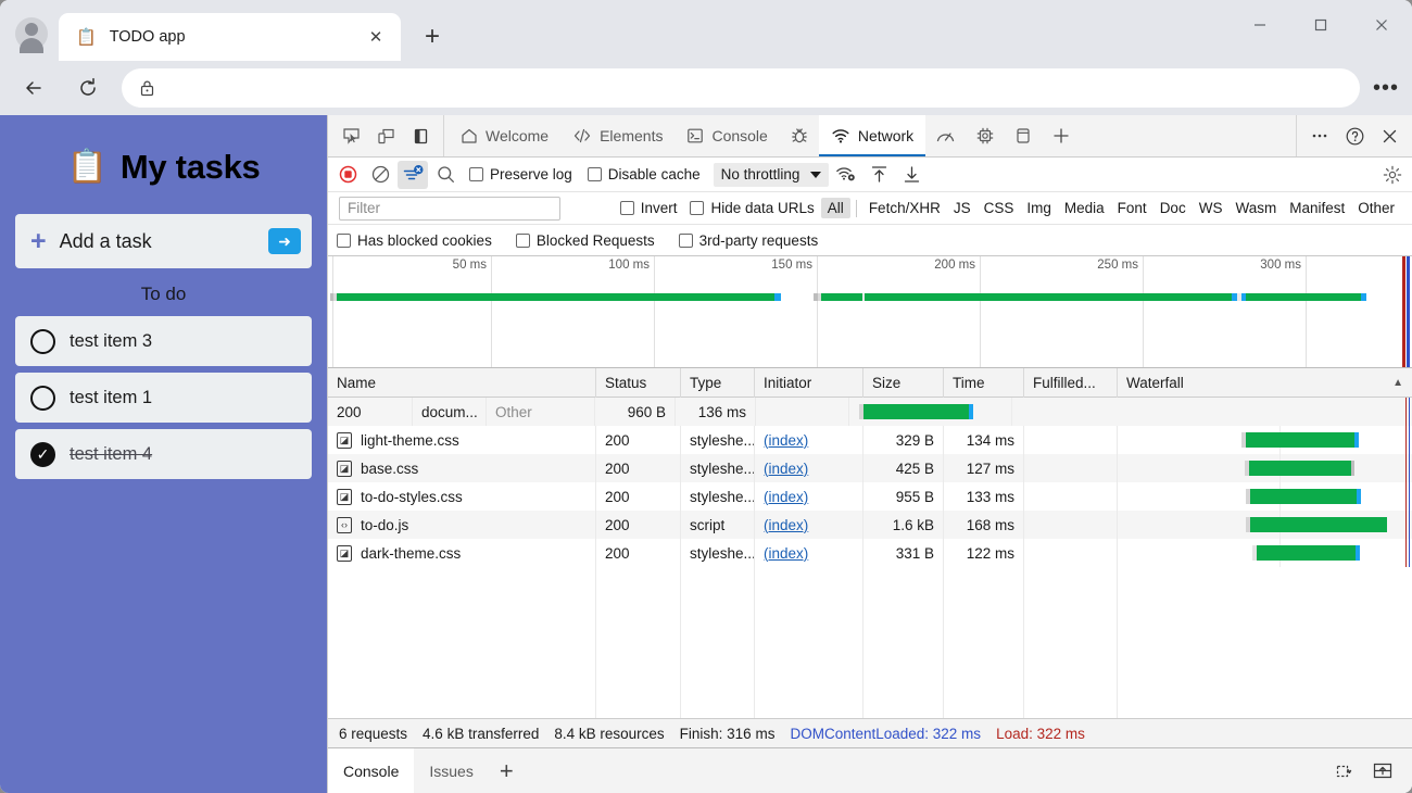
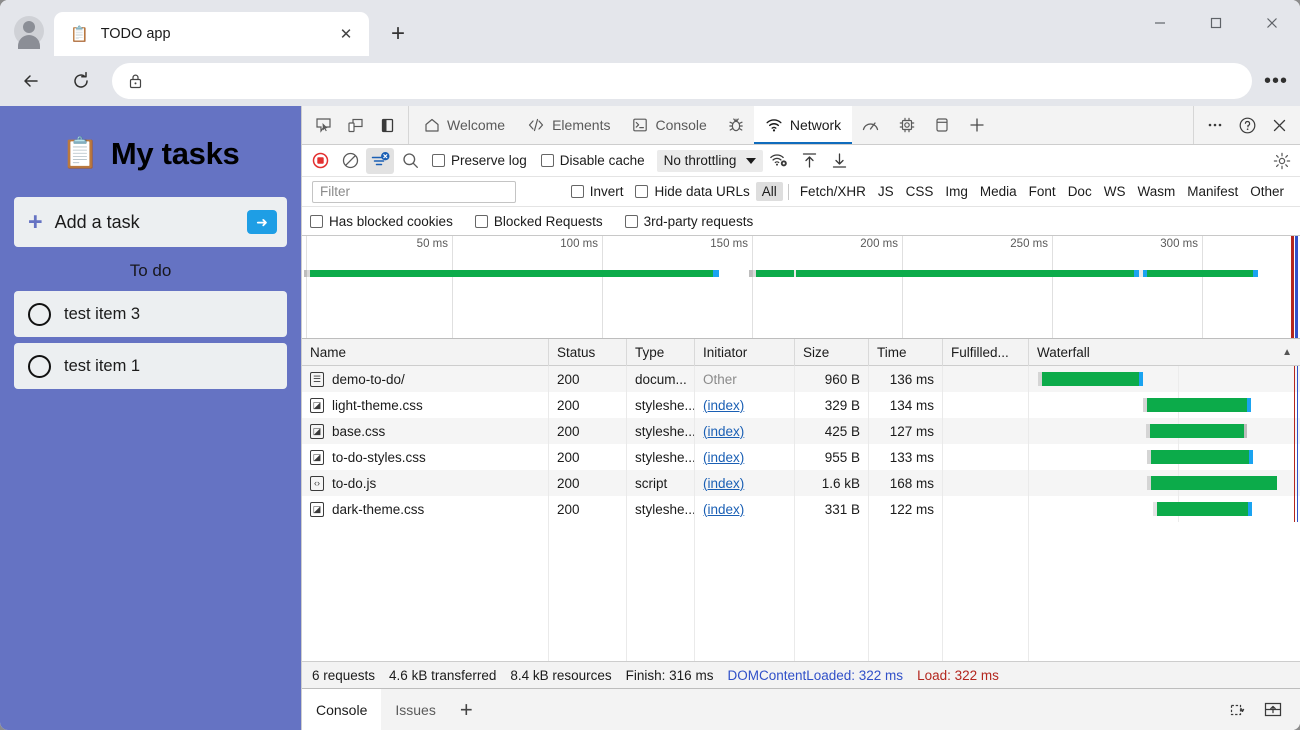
  📋
  TODO app
  ✕
  +
  •••
  📋
  My tasks
  +
  Add a task
  ➜
  To do
  test item 3
  test item 1
- ✓
- test item 4
  Welcome
  Elements
  Console
  Network
  Preserve log
  Disable cache
  No throttling
  Filter
  Invert
  Hide data URLs
  All
  Fetch/XHR
  JS
  CSS
  Img
  Media
  Font
  Doc
  WS
  Wasm
  Manifest
  Other
  Has blocked cookies
  Blocked Requests
  3rd-party requests
  50 ms
  100 ms
  150 ms
  200 ms
  250 ms
  300 ms
  Name
  Status
  Type
  Initiator
  Size
  Time
  Fulfilled...
  Waterfall
  ▲
+ ☰
+ demo-to-do/
  200
  docum...
  Other
  960 B
  136 ms
  ◪
  light-theme.css
  200
  styleshe...
  (index)
  329 B
  134 ms
  ◪
  base.css
  200
  styleshe...
  (index)
  425 B
  127 ms
  ◪
  to-do-styles.css
  200
  styleshe...
  (index)
  955 B
  133 ms
  ‹›
  to-do.js
  200
  script
  (index)
  1.6 kB
  168 ms
  ◪
  dark-theme.css
  200
  styleshe...
  (index)
  331 B
  122 ms
  6 requests
  4.6 kB transferred
  8.4 kB resources
  Finish: 316 ms
  DOMContentLoaded: 322 ms
  Load: 322 ms
  Console
  Issues
  +
